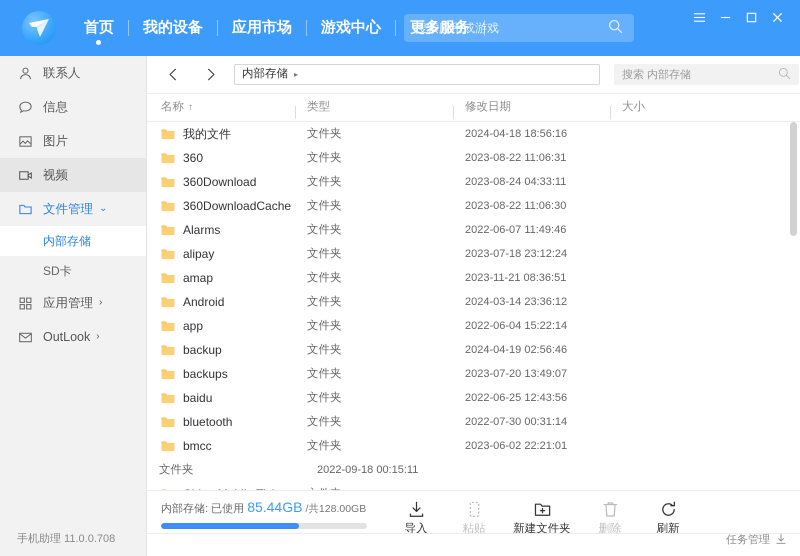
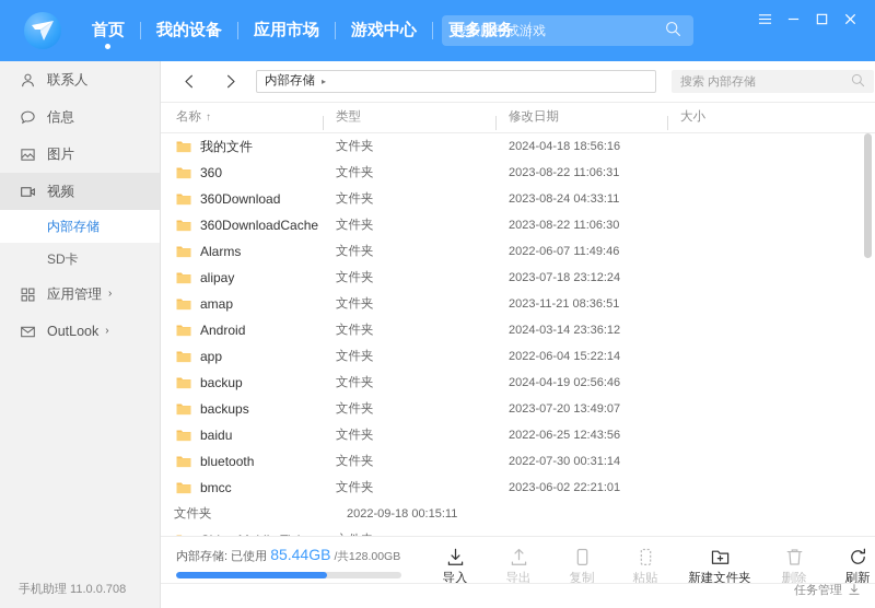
  首页
  我的设备
  应用市场
  游戏中心
  更多服务
  搜索应用或游戏
  联系人
  信息
  图片
  视频
- 文件管理
- ⌄
  内部存储
  SD卡
  应用管理
  ›
  OutLook
  ›
  手机助理 11.0.0.708
  内部存储
  ▸
  搜索 内部存储
  名称
  ↑
  类型
  修改日期
  大小
  我的文件
  文件夹
  2024-04-18 18:56:16
  360
  文件夹
  2023-08-22 11:06:31
  360Download
  文件夹
  2023-08-24 04:33:11
  360DownloadCache
  文件夹
  2023-08-22 11:06:30
  Alarms
  文件夹
  2022-06-07 11:49:46
  alipay
  文件夹
  2023-07-18 23:12:24
  amap
  文件夹
  2023-11-21 08:36:51
  Android
  文件夹
  2024-03-14 23:36:12
  app
  文件夹
  2022-06-04 15:22:14
  backup
  文件夹
  2024-04-19 02:56:46
  backups
  文件夹
  2023-07-20 13:49:07
  baidu
  文件夹
  2022-06-25 12:43:56
  bluetooth
  文件夹
  2022-07-30 00:31:14
  bmcc
  文件夹
  2023-06-02 22:21:01
  文件夹
  2022-09-18 00:15:11
  内部存储: 已使用 85.44GB /共128.00GB
  导入
+ 导出
+ 复制
  粘贴
  新建文件夹
  删除
  刷新
  任务管理
